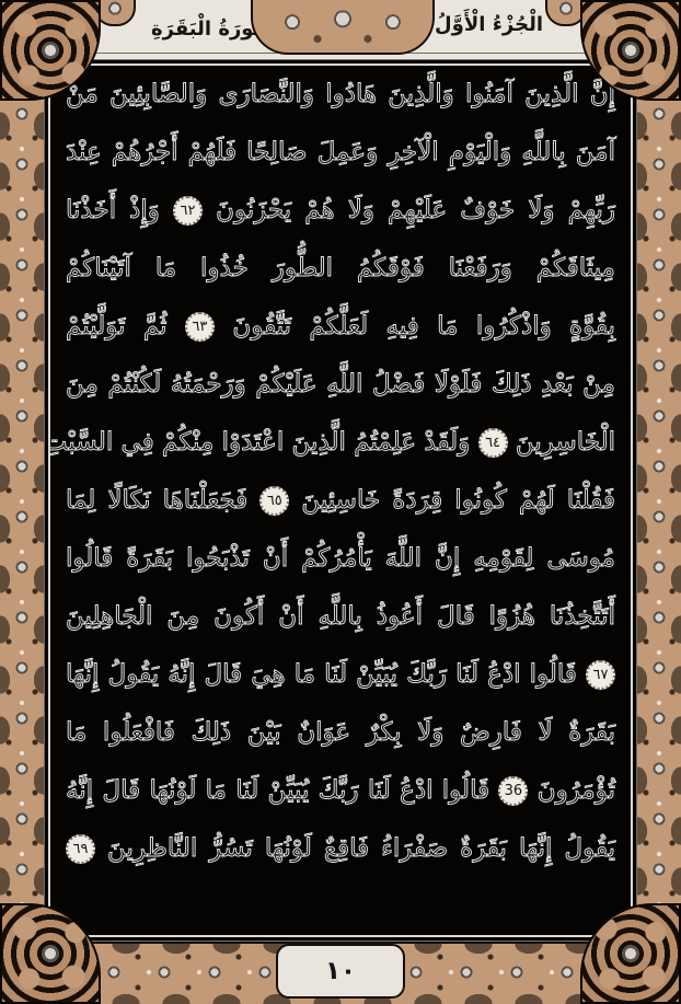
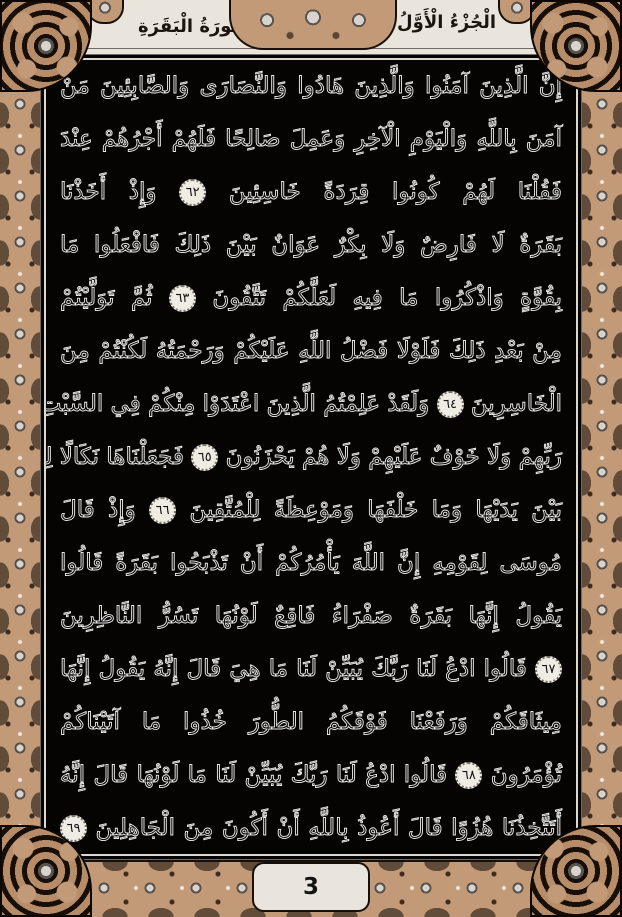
  ورَةُ الْبَقَرَةِ
  الْجُزْءُ الْأَوَّلُ
  إِنَّ الَّذِينَ آمَنُوا وَالَّذِينَ هَادُوا وَالنَّصَارَى وَالصَّابِئِينَ مَنْ
  آمَنَ بِاللَّهِ وَالْيَوْمِ الْآخِرِ وَعَمِلَ صَالِحًا فَلَهُمْ أَجْرُهُمْ عِنْدَ
- رَبِّهِمْ وَلَا خَوْفٌ عَلَيْهِمْ وَلَا هُمْ يَحْزَنُونَ ٦٢ وَإِذْ أَخَذْنَا
+ فَقُلْنَا لَهُمْ كُونُوا قِرَدَةً خَاسِئِينَ ٦٢ وَإِذْ أَخَذْنَا
- مِيثَاقَكُمْ وَرَفَعْنَا فَوْقَكُمُ الطُّورَ خُذُوا مَا آتَيْنَاكُمْ
+ بَقَرَةٌ لَا فَارِضٌ وَلَا بِكْرٌ عَوَانٌ بَيْنَ ذَلِكَ فَافْعَلُوا مَا
  بِقُوَّةٍ وَاذْكُرُوا مَا فِيهِ لَعَلَّكُمْ تَتَّقُونَ ٦٣ ثُمَّ تَوَلَّيْتُمْ
  مِنْ بَعْدِ ذَلِكَ فَلَوْلَا فَضْلُ اللَّهِ عَلَيْكُمْ وَرَحْمَتُهُ لَكُنْتُمْ مِنَ
  الْخَاسِرِينَ ٦٤ وَلَقَدْ عَلِمْتُمُ الَّذِينَ اعْتَدَوْا مِنْكُمْ فِي السَّبْتِ
- فَقُلْنَا لَهُمْ كُونُوا قِرَدَةً خَاسِئِينَ ٦٥ فَجَعَلْنَاهَا نَكَالًا لِمَا
+ رَبِّهِمْ وَلَا خَوْفٌ عَلَيْهِمْ وَلَا هُمْ يَحْزَنُونَ ٦٥ فَجَعَلْنَاهَا نَكَالًا لِ
+ بَيْنَ يَدَيْهَا وَمَا خَلْفَهَا وَمَوْعِظَةً لِلْمُتَّقِينَ ٦٦ وَإِذْ قَالَ
  مُوسَى لِقَوْمِهِ إِنَّ اللَّهَ يَأْمُرُكُمْ أَنْ تَذْبَحُوا بَقَرَةً قَالُوا
- أَتَتَّخِذُنَا هُزُوًا قَالَ أَعُوذُ بِاللَّهِ أَنْ أَكُونَ مِنَ الْجَاهِلِينَ
+ يَقُولُ إِنَّهَا بَقَرَةٌ صَفْرَاءُ فَاقِعٌ لَوْنُهَا تَسُرُّ النَّاظِرِينَ
  ٦٧ قَالُوا ادْعُ لَنَا رَبَّكَ يُبَيِّنْ لَنَا مَا هِيَ قَالَ إِنَّهُ يَقُولُ إِنَّهَا
- بَقَرَةٌ لَا فَارِضٌ وَلَا بِكْرٌ عَوَانٌ بَيْنَ ذَلِكَ فَافْعَلُوا مَا
+ مِيثَاقَكُمْ وَرَفَعْنَا فَوْقَكُمُ الطُّورَ خُذُوا مَا آتَيْنَاكُمْ
- تُؤْمَرُونَ 36 قَالُوا ادْعُ لَنَا رَبَّكَ يُبَيِّنْ لَنَا مَا لَوْنُهَا قَالَ إِنَّهُ
+ تُؤْمَرُونَ ٦٨ قَالُوا ادْعُ لَنَا رَبَّكَ يُبَيِّنْ لَنَا مَا لَوْنُهَا قَالَ إِنَّهُ
- يَقُولُ إِنَّهَا بَقَرَةٌ صَفْرَاءُ فَاقِعٌ لَوْنُهَا تَسُرُّ النَّاظِرِينَ ٦٩
+ أَتَتَّخِذُنَا هُزُوًا قَالَ أَعُوذُ بِاللَّهِ أَنْ أَكُونَ مِنَ الْجَاهِلِينَ ٦٩
- ١٠
+ 3
